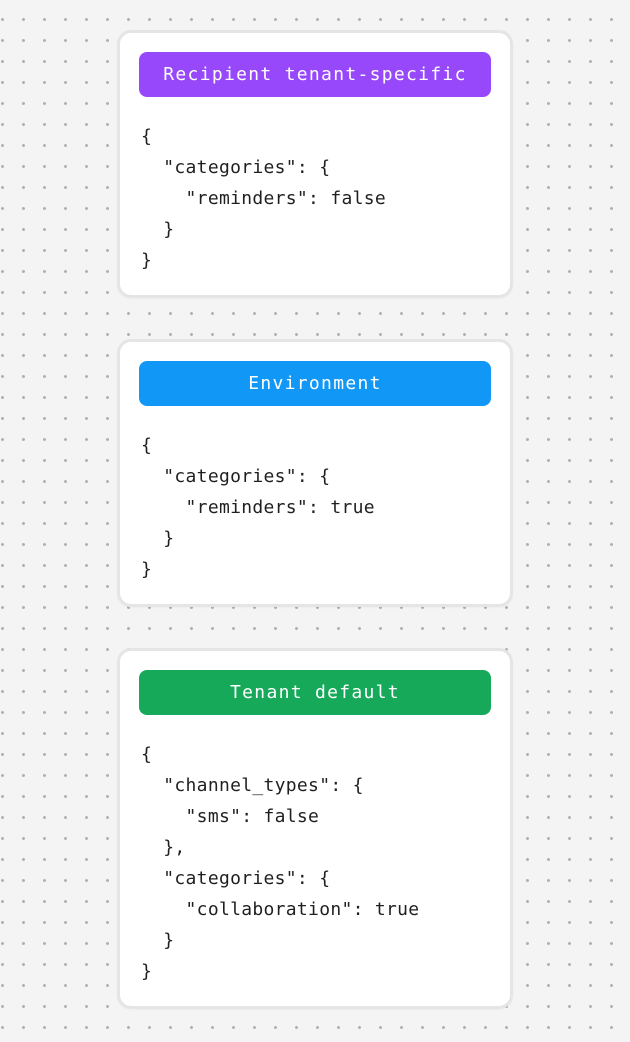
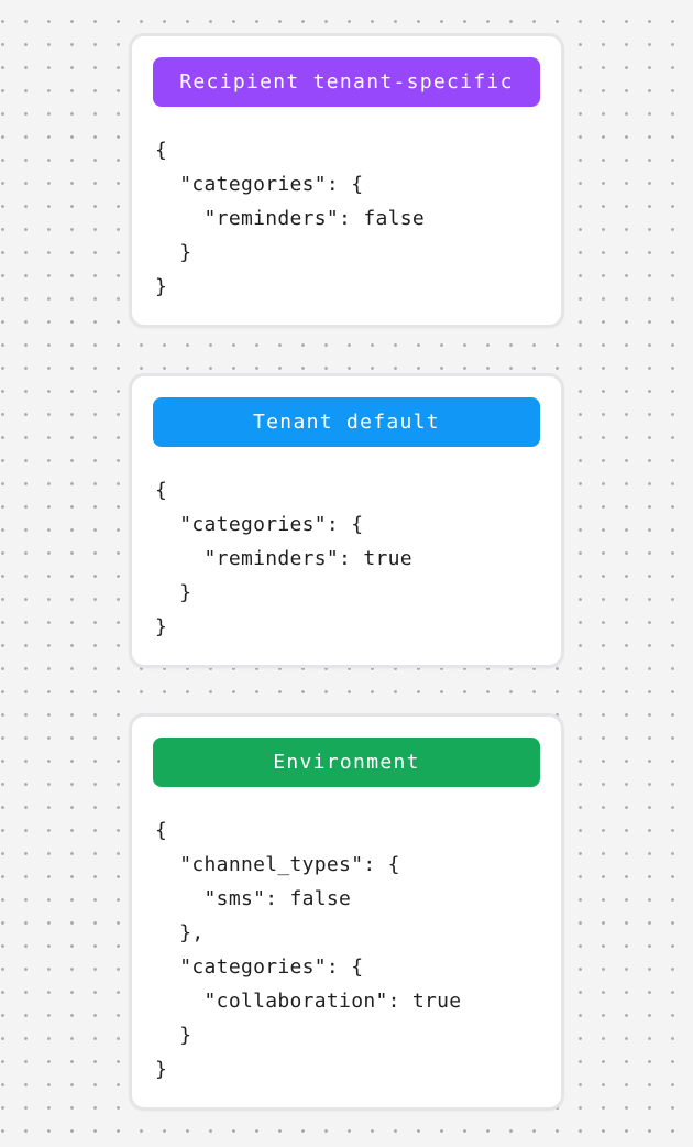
  Recipient tenant-specific
  {
  "categories": {
  "reminders": false
  }
  }
- Environment
+ Tenant default
  {
  "categories": {
  "reminders": true
  }
  }
- Tenant default
+ Environment
  {
  "channel_types": {
  "sms": false
  },
  "categories": {
  "collaboration": true
  }
  }
